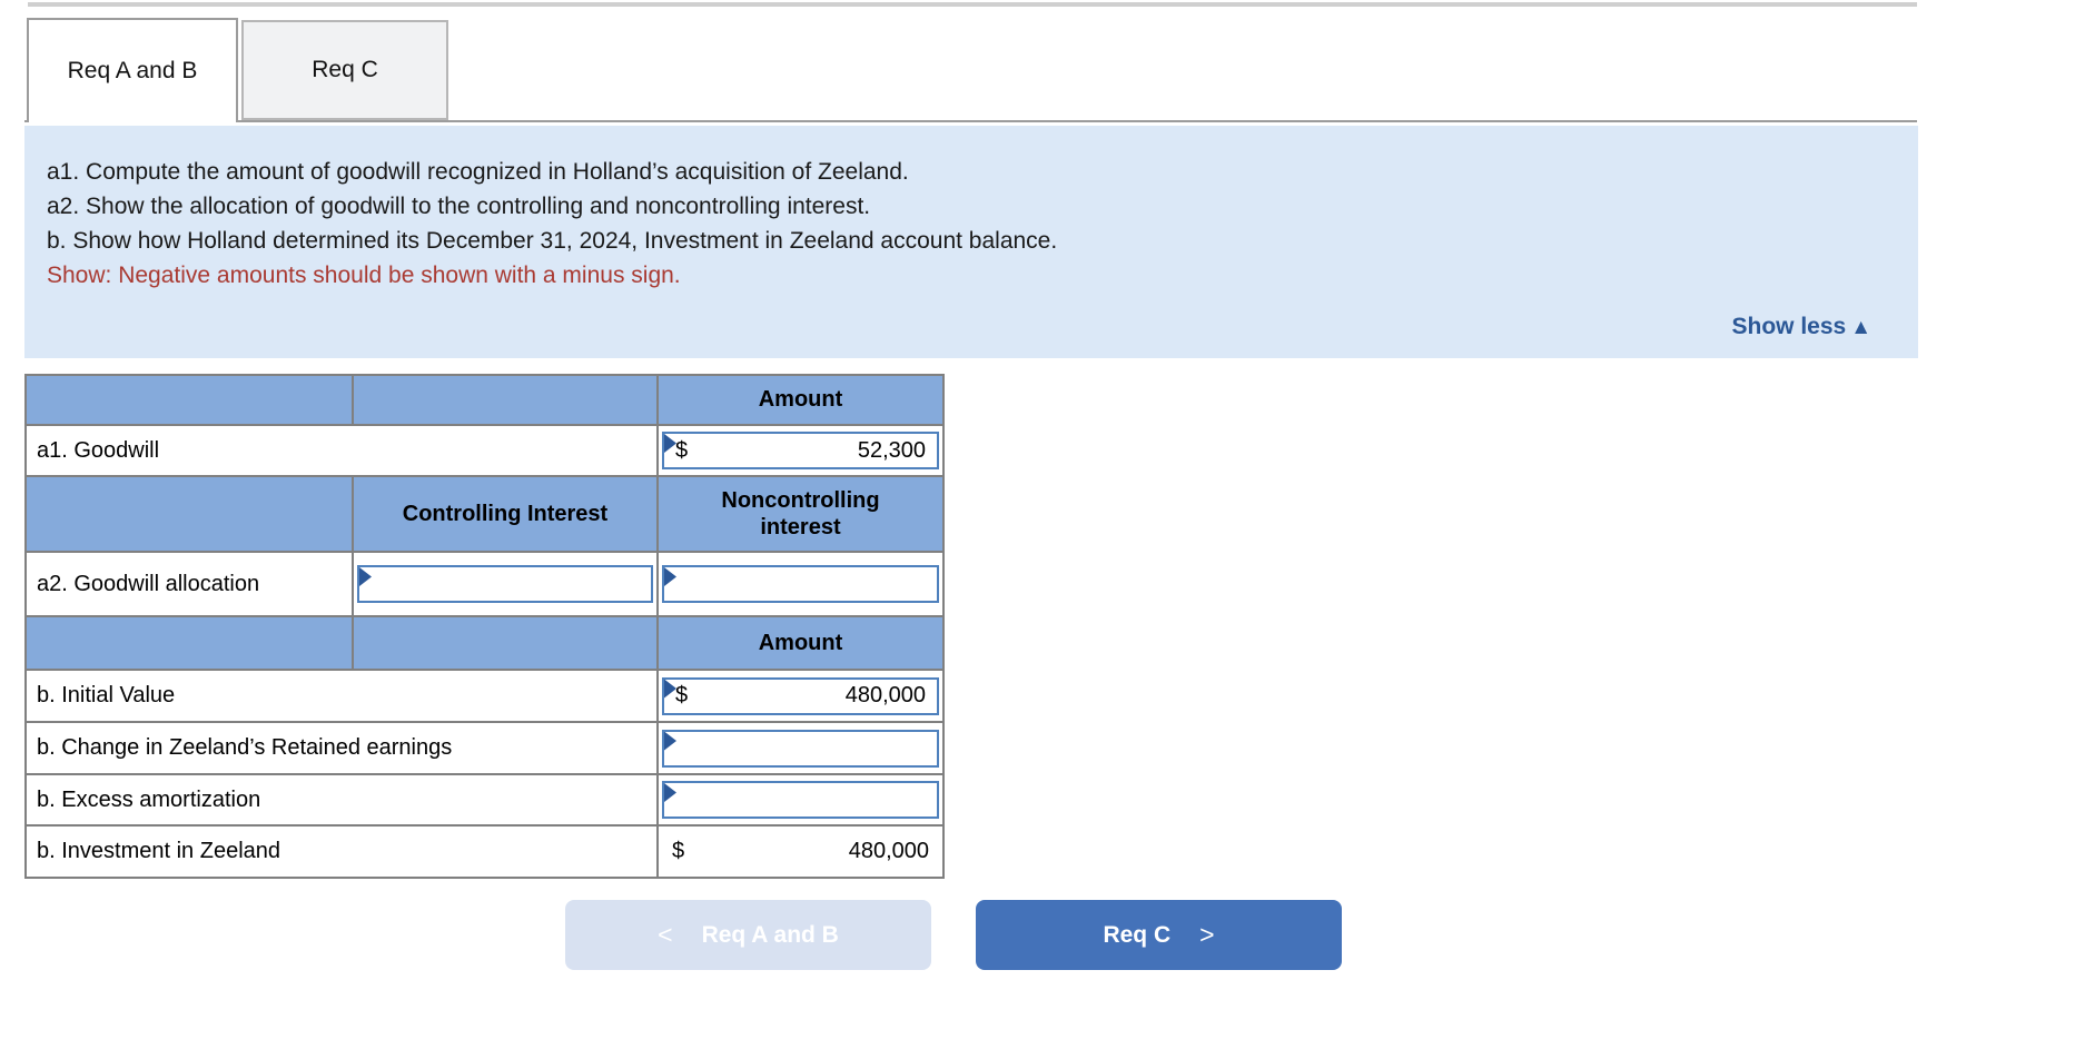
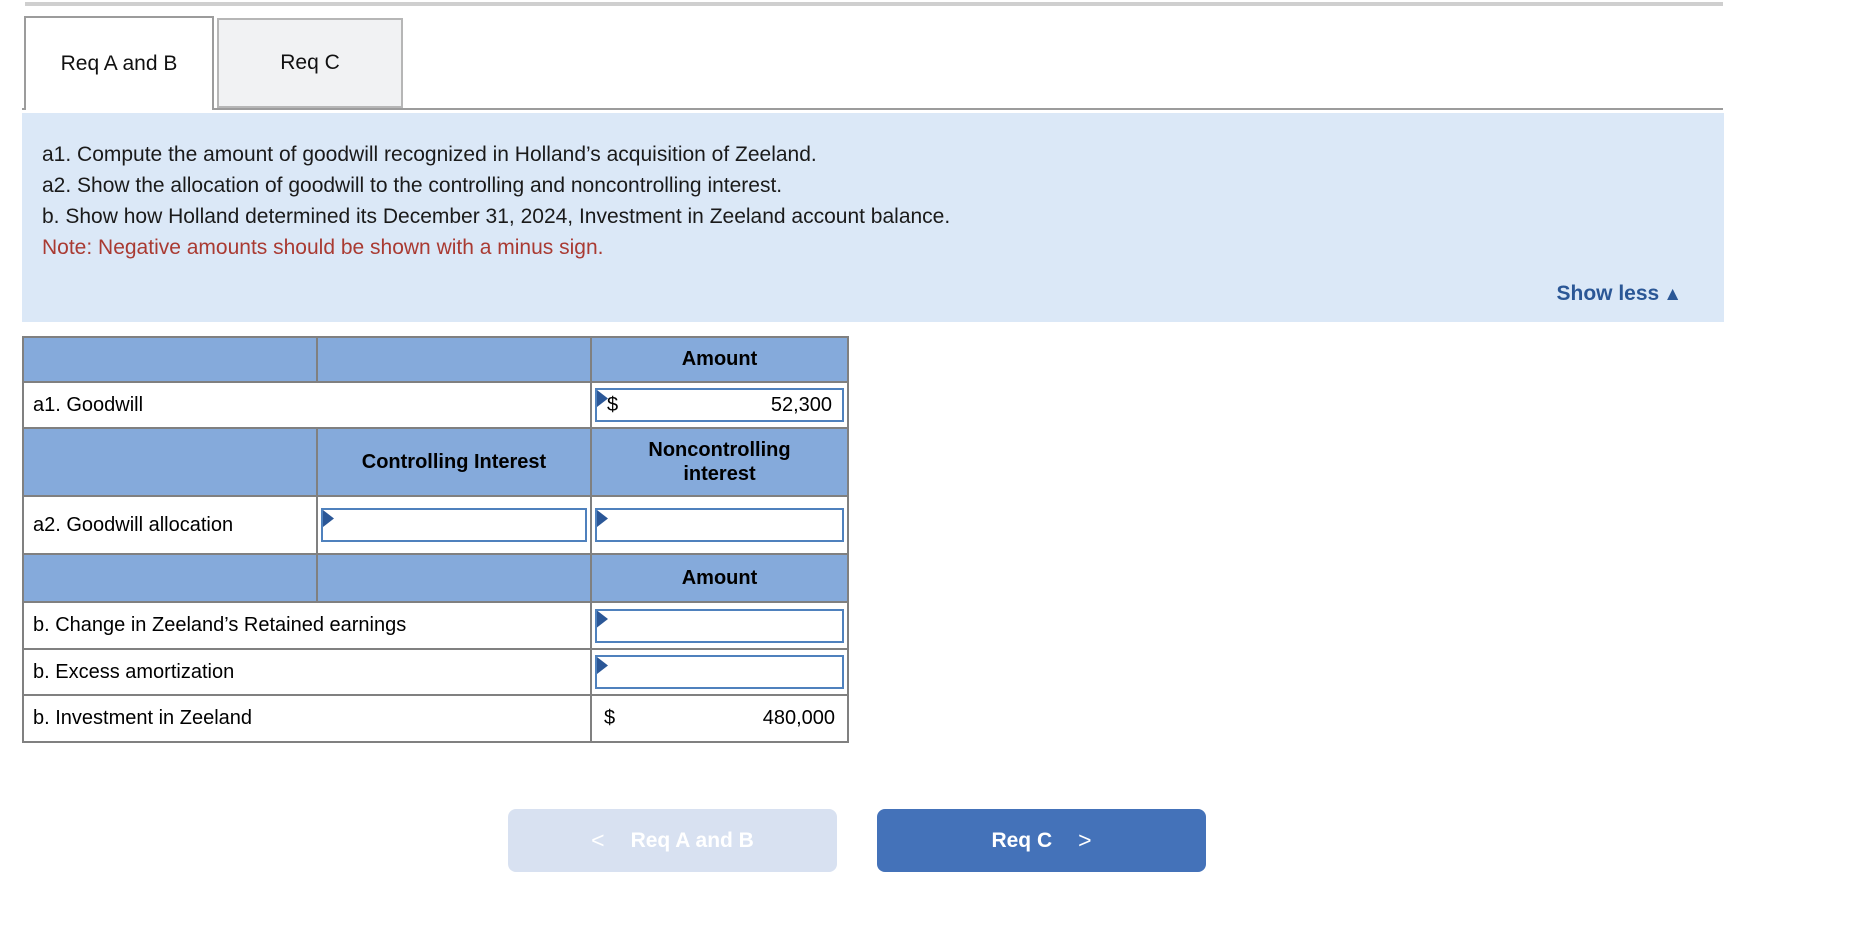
  Req A and B
  Req C
  a1. Compute the amount of goodwill recognized in Holland’s acquisition of Zeeland.
  a2. Show the allocation of goodwill to the controlling and noncontrolling interest.
  b. Show how Holland determined its December 31, 2024, Investment in Zeeland account balance.
- Show: Negative amounts should be shown with a minus sign.
+ Note: Negative amounts should be shown with a minus sign.
  Show less ▲
  		Amount
  a1. Goodwill	$ 52,300
  	Controlling Interest	Noncontrolling interest
  a2. Goodwill allocation
  		Amount
- b. Initial Value	$ 480,000
  b. Change in Zeeland’s Retained earnings
  b. Excess amortization
  b. Investment in Zeeland	$ 480,000
  <
  Req A and B
  Req C
  >
